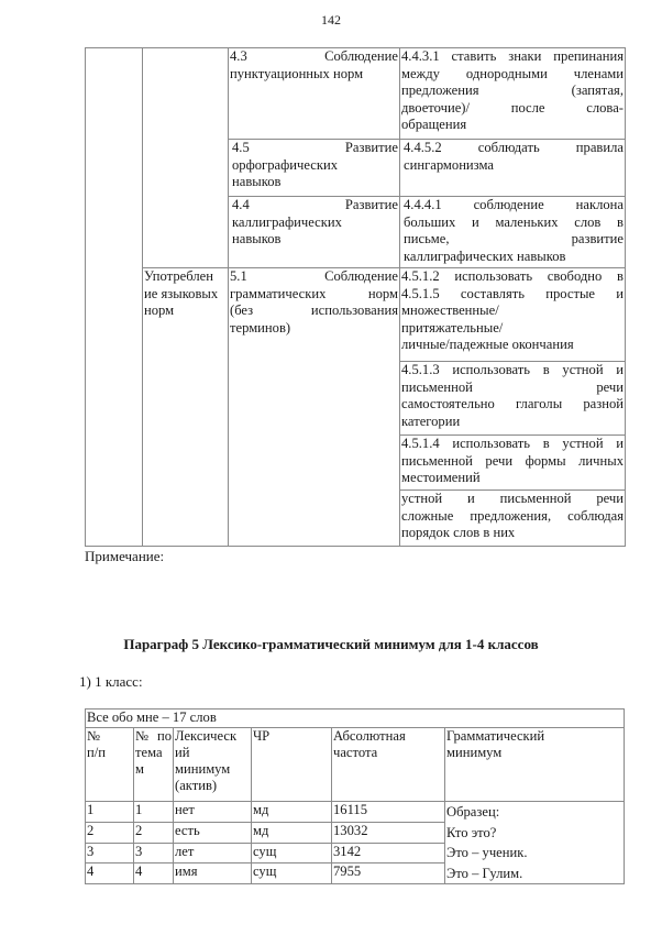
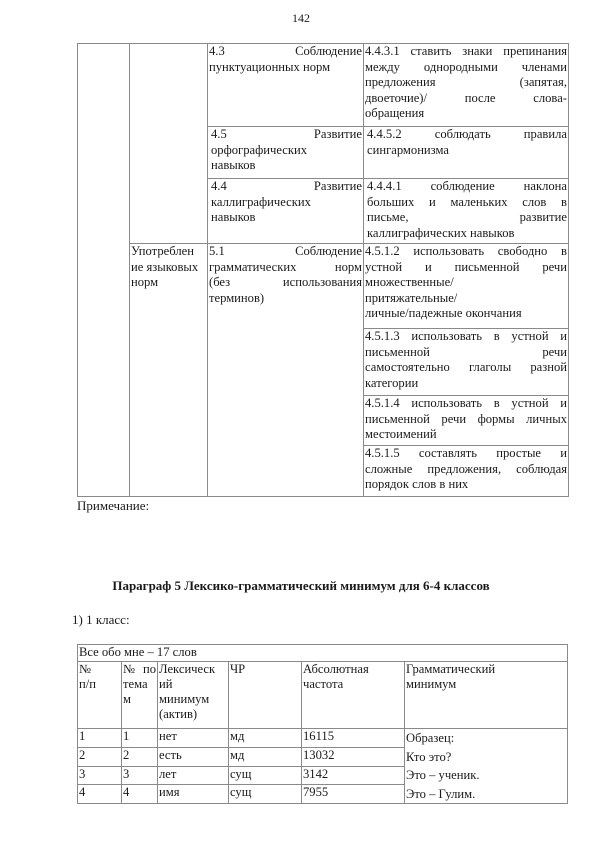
  142
  		4.3 Соблюдение пунктуационных норм	4.4.3.1 ставить знаки препинания между однородными членами предложения (запятая, двоеточие)/ после слова- обращения
  4.5 Развитие орфографических навыков	4.4.5.2 соблюдать правила сингармонизма
  4.4 Развитие каллиграфических навыков	4.4.4.1 соблюдение наклона больших и маленьких слов в письме, развитие каллиграфических навыков
- Употреблен ие языковых норм	5.1 Соблюдение грамматических норм (без использования терминов)	4.5.1.2 использовать свободно в 4.5.1.5 составлять простые и множественные/ притяжательные/ личные/падежные окончания
+ Употреблен ие языковых норм	5.1 Соблюдение грамматических норм (без использования терминов)	4.5.1.2 использовать свободно в устной и письменной речи множественные/ притяжательные/ личные/падежные окончания
  4.5.1.3 использовать в устной и письменной речи самостоятельно глаголы разной категории
  4.5.1.4 использовать в устной и письменной речи формы личных местоимений
- устной и письменной речи сложные предложения, соблюдая порядок слов в них
+ 4.5.1.5 составлять простые и сложные предложения, соблюдая порядок слов в них
  Примечание:
- Параграф 5 Лексико-грамматический минимум для 1-4 классов
+ Параграф 5 Лексико-грамматический минимум для 6-4 классов
  1) 1 класс:
  Все обо мне – 17 слов
  № п/п	№ по тема м	Лексическ ий минимум (актив)	ЧР	Абсолютная частота	Грамматический минимум
  1	1	нет	мд	16115	Образец: Кто это? Это – ученик. Это – Гулим.
  2	2	есть	мд	13032
  3	3	лет	сущ	3142
  4	4	имя	сущ	7955
